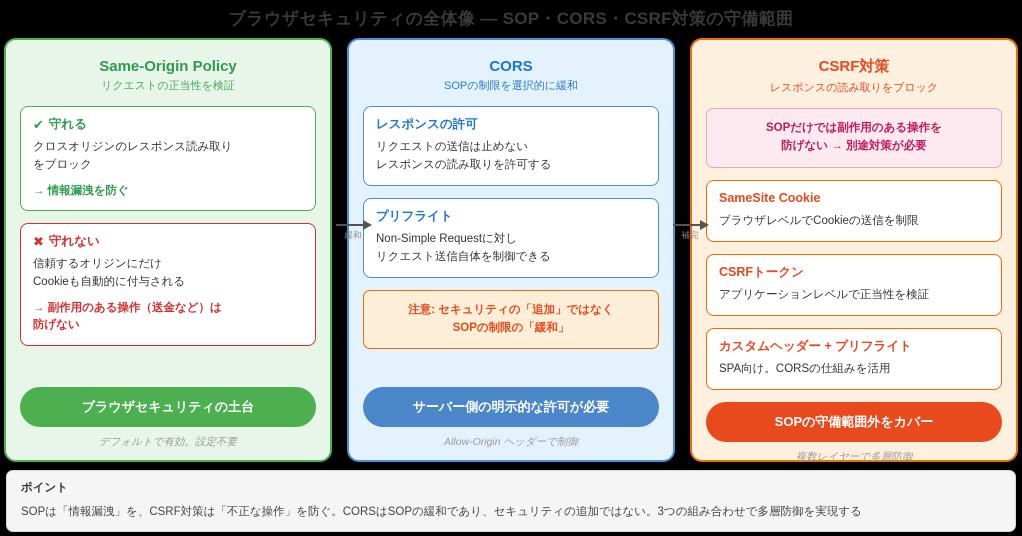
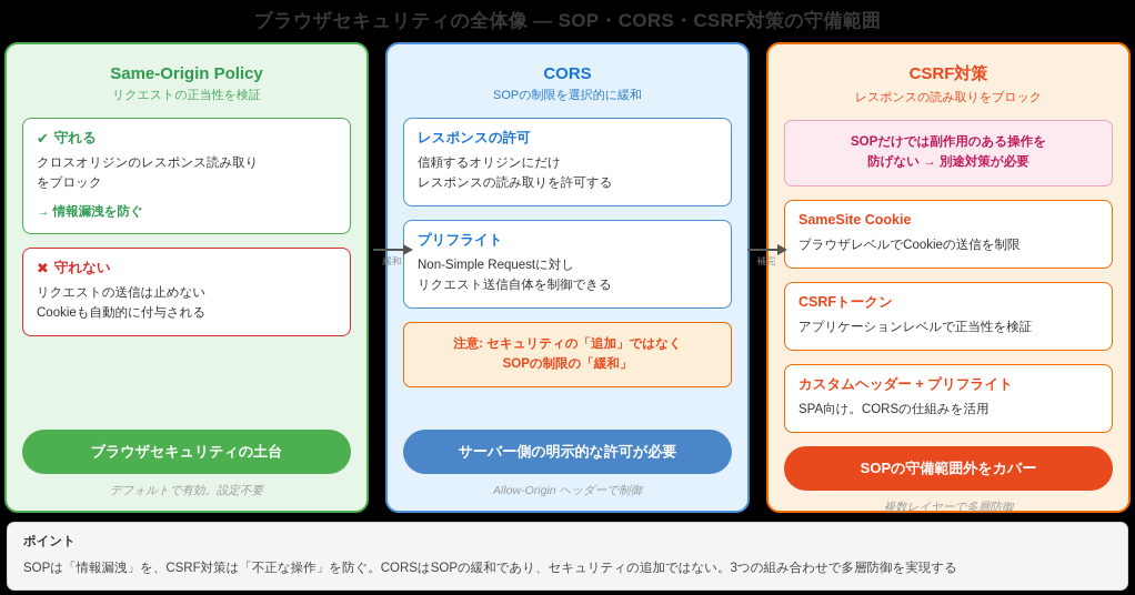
  ブラウザセキュリティの全体像 — SOP・CORS・CSRF対策の守備範囲
  Same-Origin Policy
  リクエストの正当性を検証
  ✔
  守れる
  クロスオリジンのレスポンス読み取り
  をブロック
  → 情報漏洩を防ぐ
  ✖
  守れない
- 信頼するオリジンにだけ
+ リクエストの送信は止めない
  Cookieも自動的に付与される
- → 副作用のある操作（送金など）は
- 防げない
  ブラウザセキュリティの土台
  デフォルトで有効。設定不要
  CORS
  SOPの制限を選択的に緩和
  レスポンスの許可
- リクエストの送信は止めない
+ 信頼するオリジンにだけ
  レスポンスの読み取りを許可する
  プリフライト
  Non-Simple Requestに対し
  リクエスト送信自体を制御できる
  注意: セキュリティの「追加」ではなく
  SOPの制限の「緩和」
  サーバー側の明示的な許可が必要
  Allow-Origin ヘッダーで制御
  CSRF対策
  レスポンスの読み取りをブロック
  SOPだけでは副作用のある操作を
  防げない → 別途対策が必要
  SameSite Cookie
  ブラウザレベルでCookieの送信を制限
  CSRFトークン
  アプリケーションレベルで正当性を検証
  カスタムヘッダー + プリフライト
  SPA向け。CORSの仕組みを活用
  SOPの守備範囲外をカバー
  複数レイヤーで多層防御
  緩和
  補完
  ポイント
  SOPは「情報漏洩」を、CSRF対策は「不正な操作」を防ぐ。CORSはSOPの緩和であり、セキュリティの追加ではない。3つの組み合わせで多層防御を実現する
